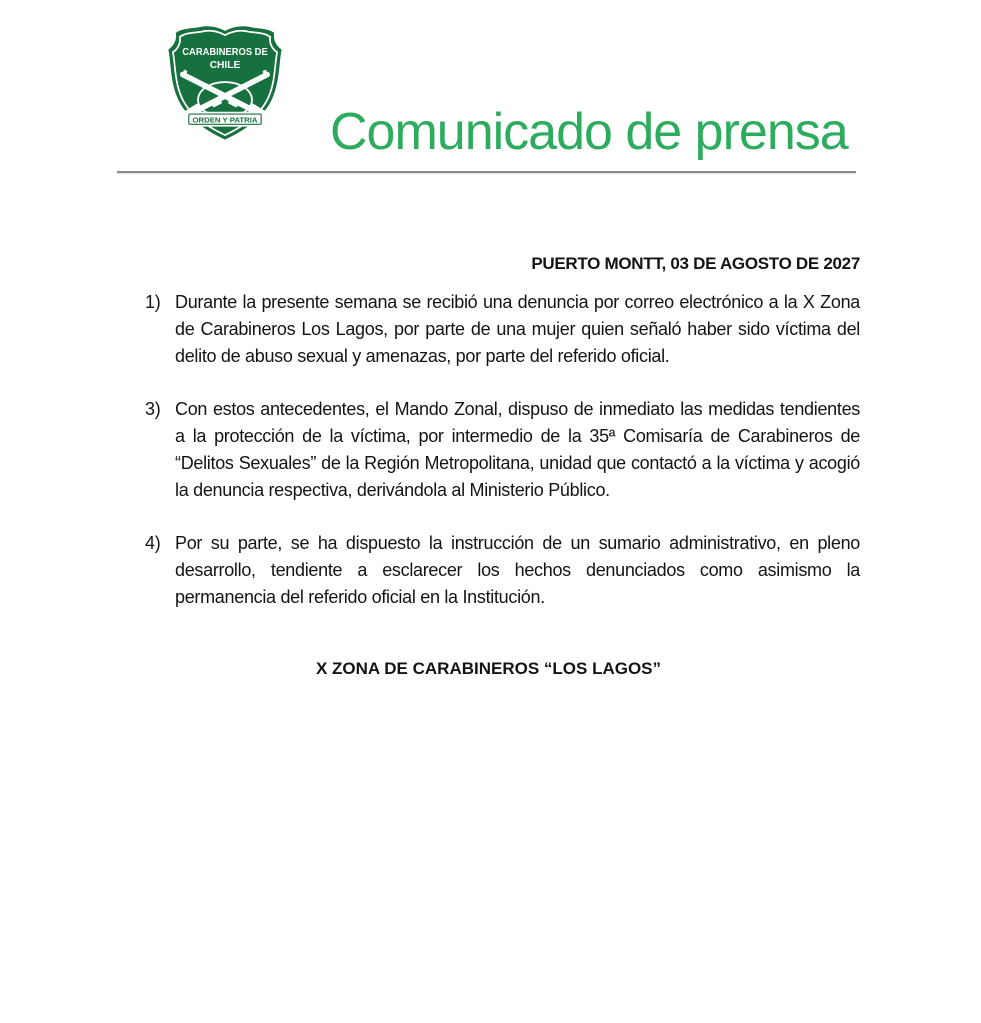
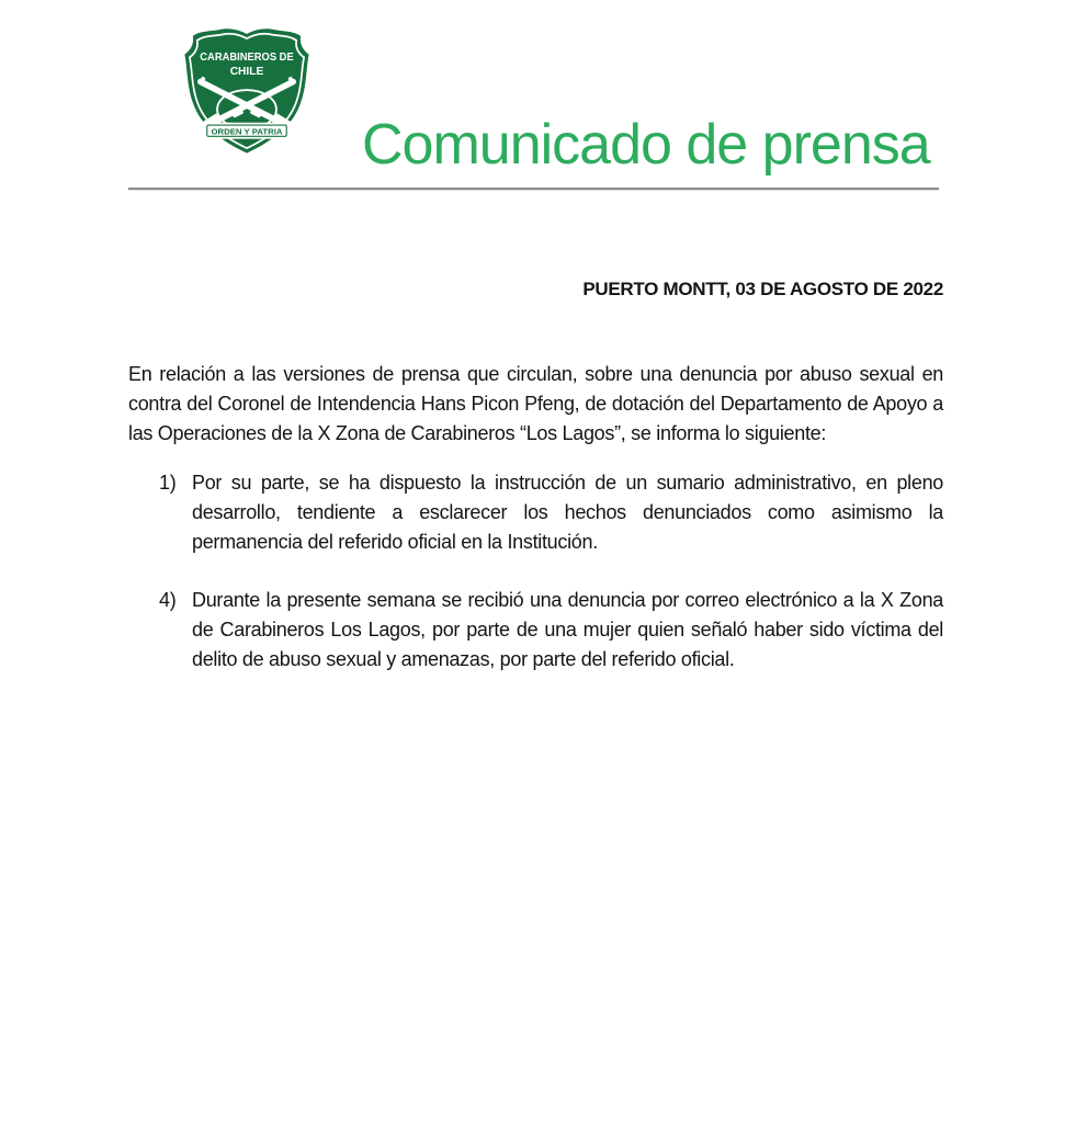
  CARABINEROS DE
  CHILE
  ORDEN Y PATRIA
  Comunicado de prensa
- PUERTO MONTT, 03 DE AGOSTO DE 2027
+ PUERTO MONTT, 03 DE AGOSTO DE 2022
+ En relación a las versiones de prensa que circulan, sobre una denuncia por abuso sexual en contra del Coronel de Intendencia Hans Picon Pfeng, de dotación del Departamento de Apoyo a las Operaciones de la X Zona de Carabineros “Los Lagos”, se informa lo siguiente:
  1)
- Durante la presente semana se recibió una denuncia por correo electrónico a la X Zona de Carabineros Los Lagos, por parte de una mujer quien señaló haber sido víctima del delito de abuso sexual y amenazas, por parte del referido oficial.
+ Por su parte, se ha dispuesto la instrucción de un sumario administrativo, en pleno desarrollo, tendiente a esclarecer los hechos denunciados como asimismo la permanencia del referido oficial en la Institución.
- 3)
- Con estos antecedentes, el Mando Zonal, dispuso de inmediato las medidas tendientes a la protección de la víctima, por intermedio de la 35ª Comisaría de Carabineros de “Delitos Sexuales” de la Región Metropolitana, unidad que contactó a la víctima y acogió la denuncia respectiva, derivándola al Ministerio Público.
  4)
- Por su parte, se ha dispuesto la instrucción de un sumario administrativo, en pleno desarrollo, tendiente a esclarecer los hechos denunciados como asimismo la permanencia del referido oficial en la Institución.
+ Durante la presente semana se recibió una denuncia por correo electrónico a la X Zona de Carabineros Los Lagos, por parte de una mujer quien señaló haber sido víctima del delito de abuso sexual y amenazas, por parte del referido oficial.
- X ZONA DE CARABINEROS “LOS LAGOS”
